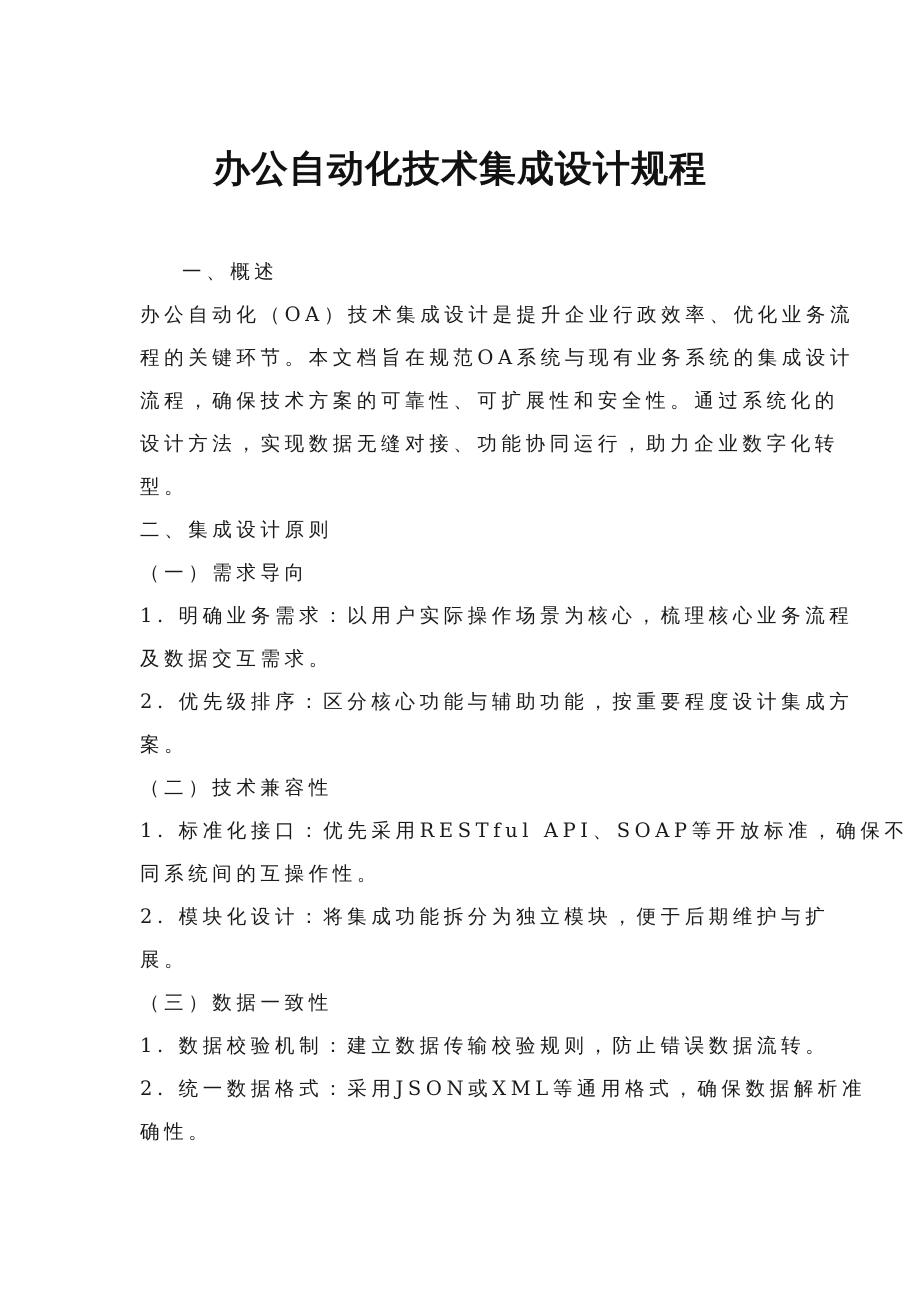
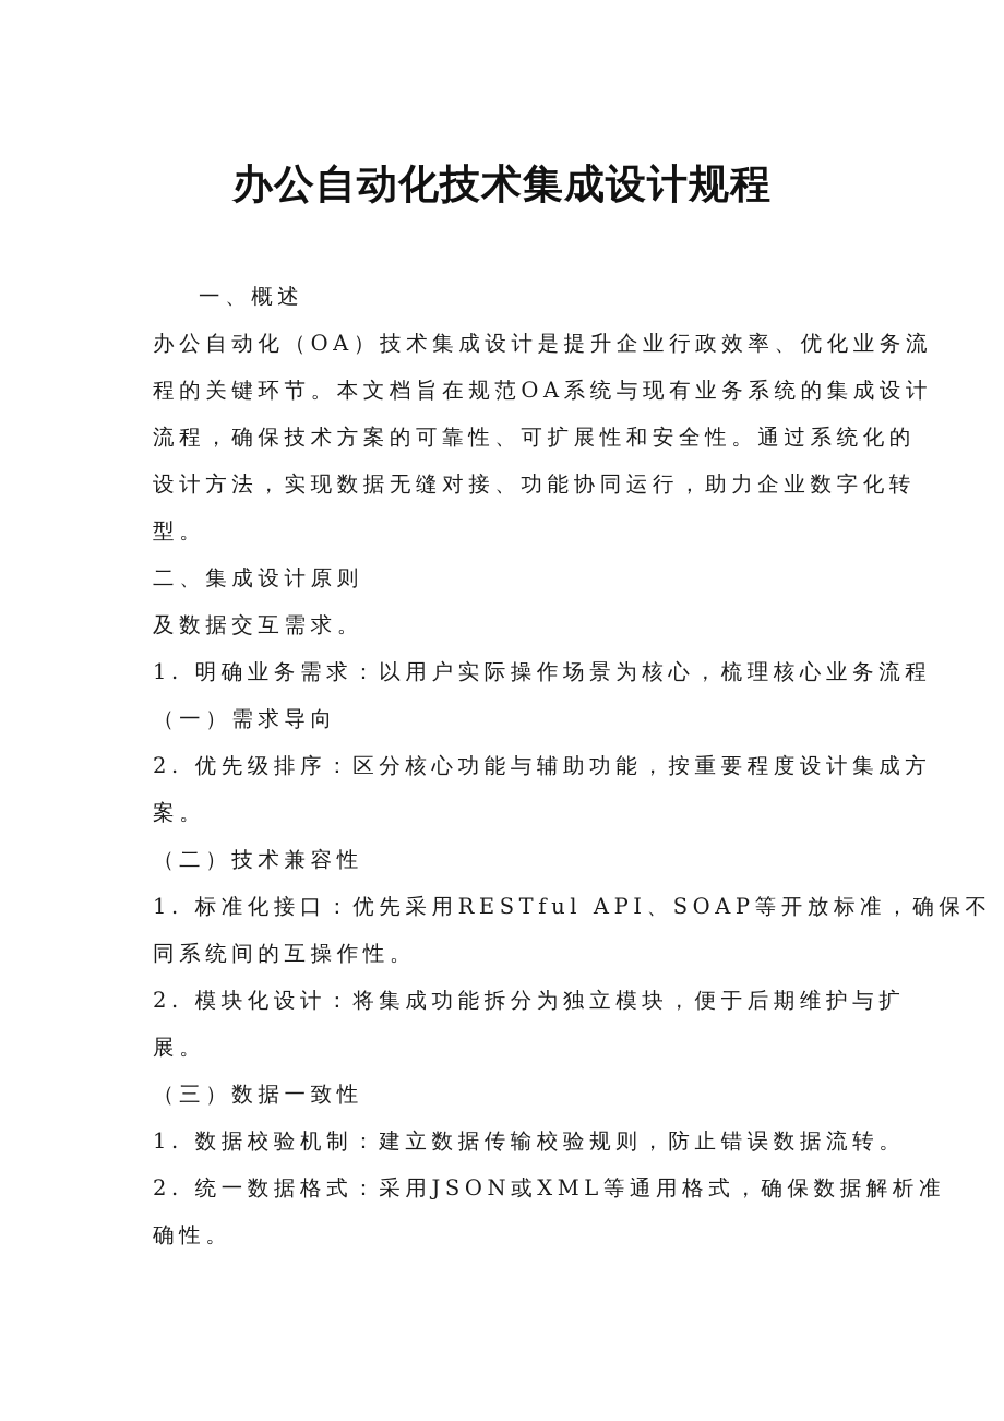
  办公自动化技术集成设计规程
  一、概述
  办公自动化（OA）技术集成设计是提升企业行政效率、优化业务流
  程的关键环节。本文档旨在规范OA系统与现有业务系统的集成设计
  流程，确保技术方案的可靠性、可扩展性和安全性。通过系统化的
  设计方法，实现数据无缝对接、功能协同运行，助力企业数字化转
  型。
  二、集成设计原则
- （一）需求导向
+ 及数据交互需求。
  1. 明确业务需求：以用户实际操作场景为核心，梳理核心业务流程
- 及数据交互需求。
+ （一）需求导向
  2. 优先级排序：区分核心功能与辅助功能，按重要程度设计集成方
  案。
  （二）技术兼容性
  1. 标准化接口：优先采用RESTful API、SOAP等开放标准，确保不
  同系统间的互操作性。
  2. 模块化设计：将集成功能拆分为独立模块，便于后期维护与扩
  展。
  （三）数据一致性
  1. 数据校验机制：建立数据传输校验规则，防止错误数据流转。
  2. 统一数据格式：采用JSON或XML等通用格式，确保数据解析准
  确性。
